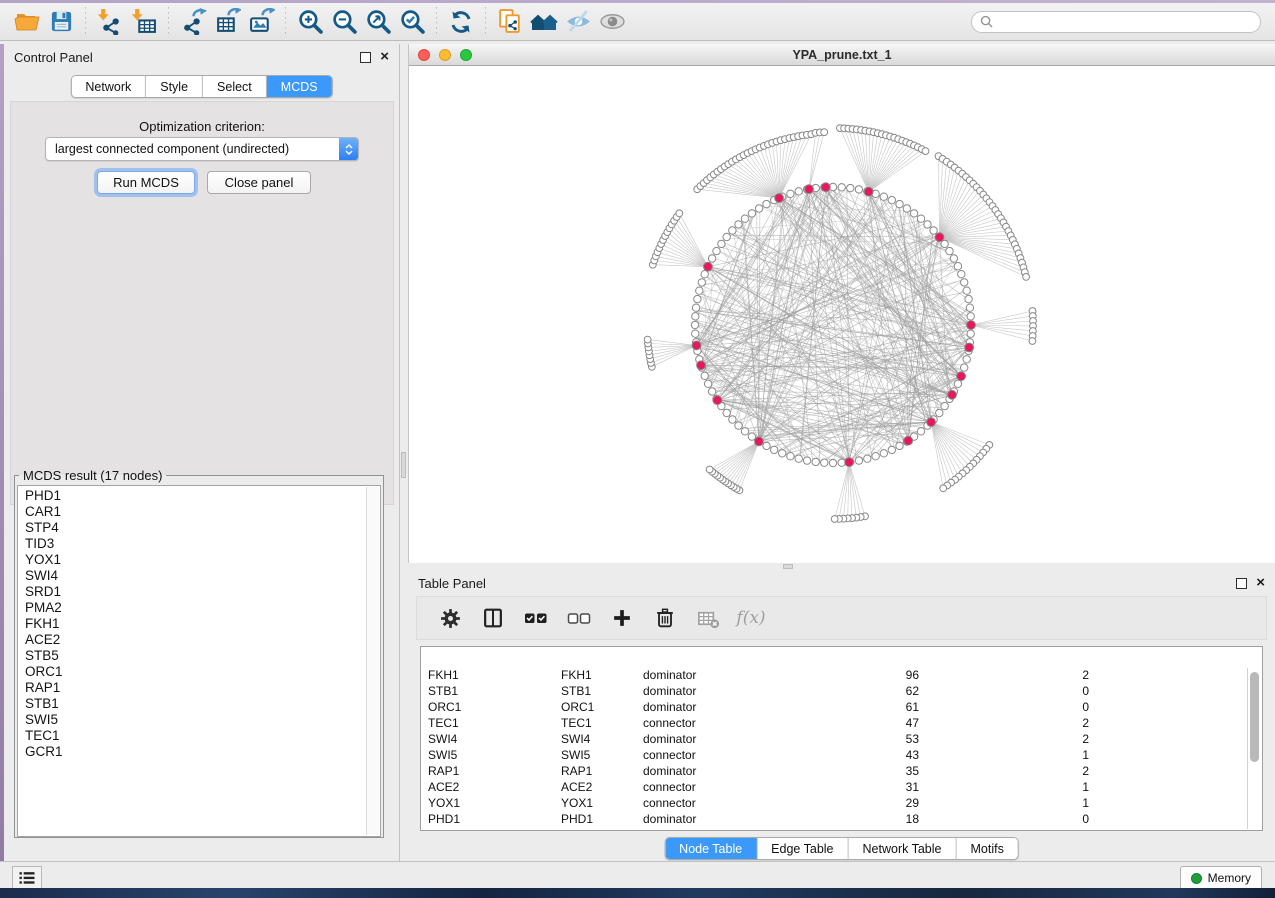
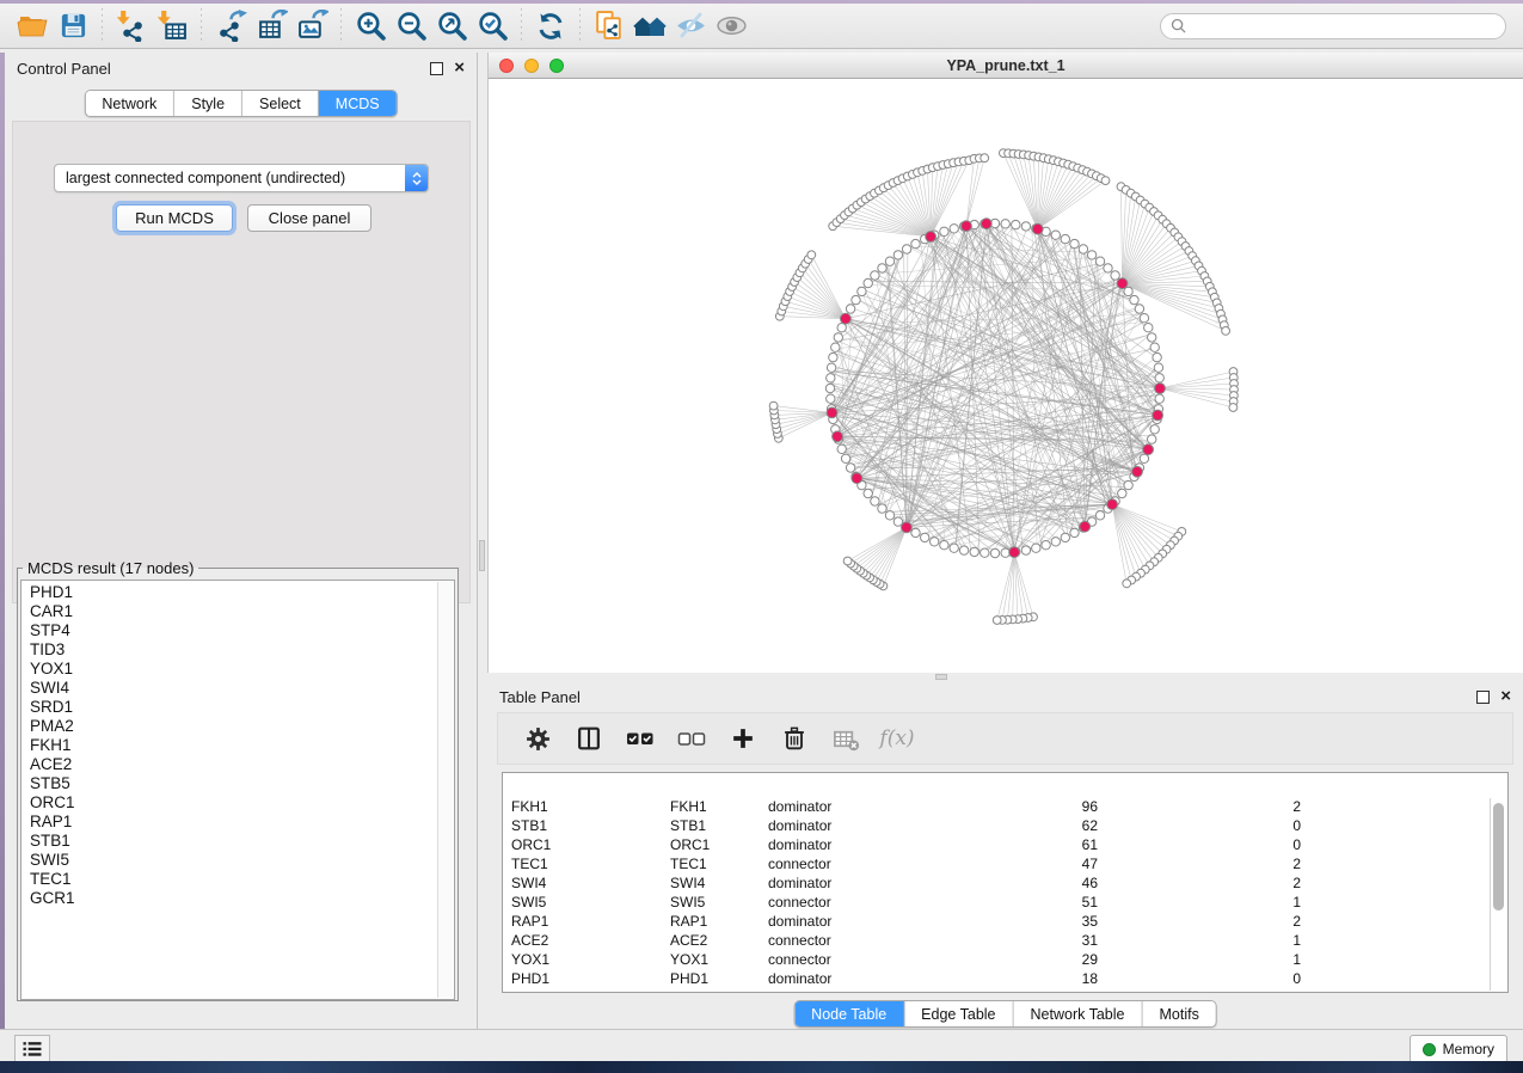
  Control Panel
  ×
  Network
  Style
  Select
  MCDS
- Optimization criterion:
  largest connected component (undirected)
  Run MCDS
  Close panel
  MCDS result (17 nodes)
  PHD1
  CAR1
  STP4
  TID3
  YOX1
  SWI4
  SRD1
  PMA2
  FKH1
  ACE2
  STB5
  ORC1
  RAP1
  STB1
  SWI5
  TEC1
  GCR1
  YPA_prune.txt_1
  Table Panel
  ×
  f(x)
  FKH1
  FKH1
  dominator
  96
  2
  STB1
  STB1
  dominator
  62
  0
  ORC1
  ORC1
  dominator
  61
  0
  TEC1
  TEC1
  connector
  47
  2
  SWI4
  SWI4
  dominator
- 53
+ 46
  2
  SWI5
  SWI5
  connector
- 43
+ 51
  1
  RAP1
  RAP1
  dominator
  35
  2
  ACE2
  ACE2
  connector
  31
  1
  YOX1
  YOX1
  connector
  29
  1
  PHD1
  PHD1
  dominator
  18
  0
  Node Table
  Edge Table
  Network Table
  Motifs
  Memory
